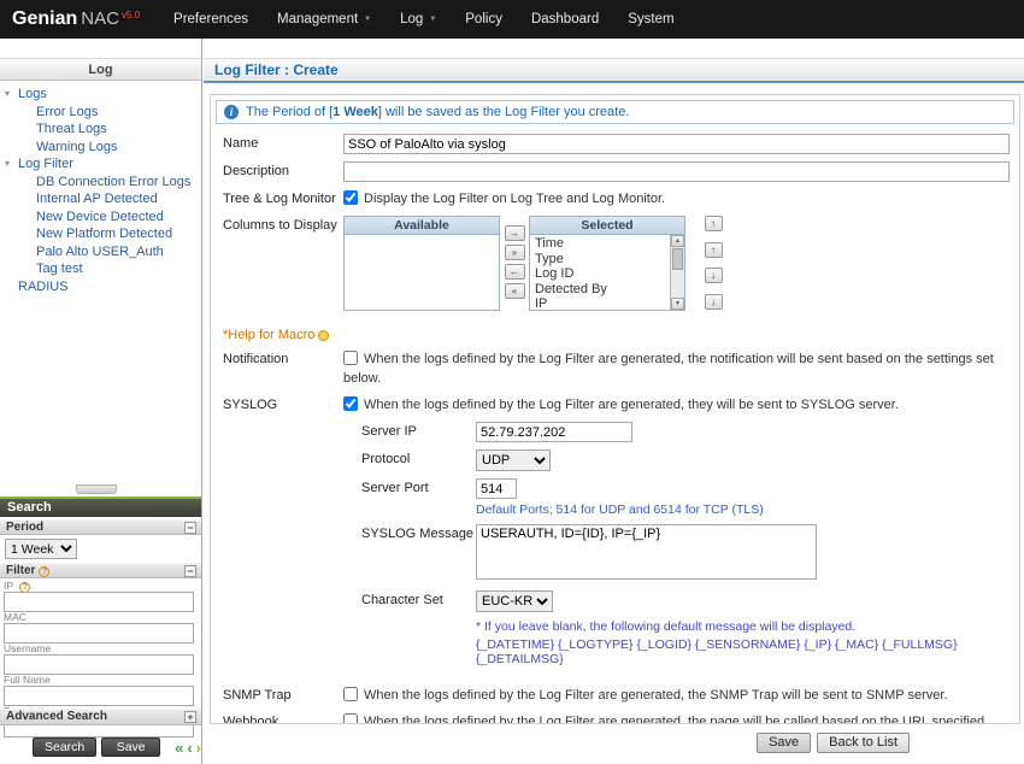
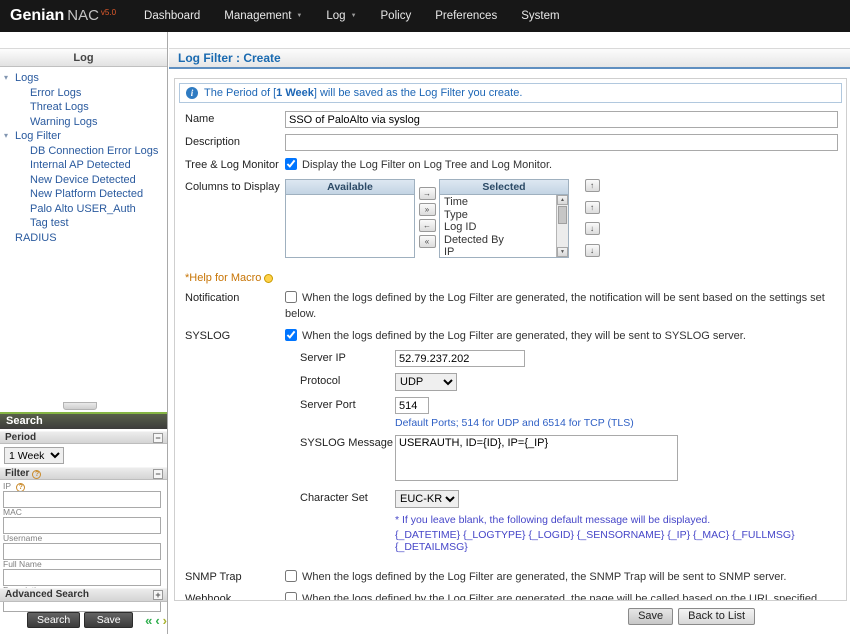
  Genian
  NAC
  v5.0
- Preferences
+ Dashboard
  Management
  Log
  Policy
- Dashboard
+ Preferences
  System
  Log
  ▾
  Logs
  Error Logs
  Threat Logs
  Warning Logs
  ▾
  Log Filter
  DB Connection Error Logs
  Internal AP Detected
  New Device Detected
  New Platform Detected
  Palo Alto USER_Auth
  Tag test
  RADIUS
  Search
  Period
  −
  1 Week
  Filter
  −
  MAC
  Username
  Full Name
  Advanced Search
  +
  Search
  «
  ‹
  ›
  Log Filter : Create
  i
  The Period of [1 Week] will be saved as the Log Filter you create.
  Name
  SSO of PaloAlto via syslog
  Description
  Tree & Log Monitor
  Display the Log Filter on Log Tree and Log Monitor.
  Columns to Display
  Available
  →
  »
  ←
  «
  Selected
  Time
  Type
  Log ID
  Detected By
  IP
  ↑
  ↑
  ↓
  ↓
  *Help for Macro
  Notification
  When the logs defined by the Log Filter are generated, the notification will be sent based on the settings set below.
  SYSLOG
  When the logs defined by the Log Filter are generated, they will be sent to SYSLOG server.
  Server IP
  52.79.237.202
  Protocol
  UDP
  Server Port
  514
  Default Ports; 514 for UDP and 6514 for TCP (TLS)
  SYSLOG Message
  USERAUTH, ID={ID}, IP={_IP}
  Character Set
  EUC-KR
  * If you leave blank, the following default message will be displayed.
  {_DATETIME} {_LOGTYPE} {_LOGID} {_SENSORNAME} {_IP} {_MAC} {_FULLMSG} {_DETAILMSG}
  SNMP Trap
  When the logs defined by the Log Filter are generated, the SNMP Trap will be sent to SNMP server.
  Webhook
  When the logs defined by the Log Filter are generated, the page will be called based on the URL specified
  Save
  Back to List
